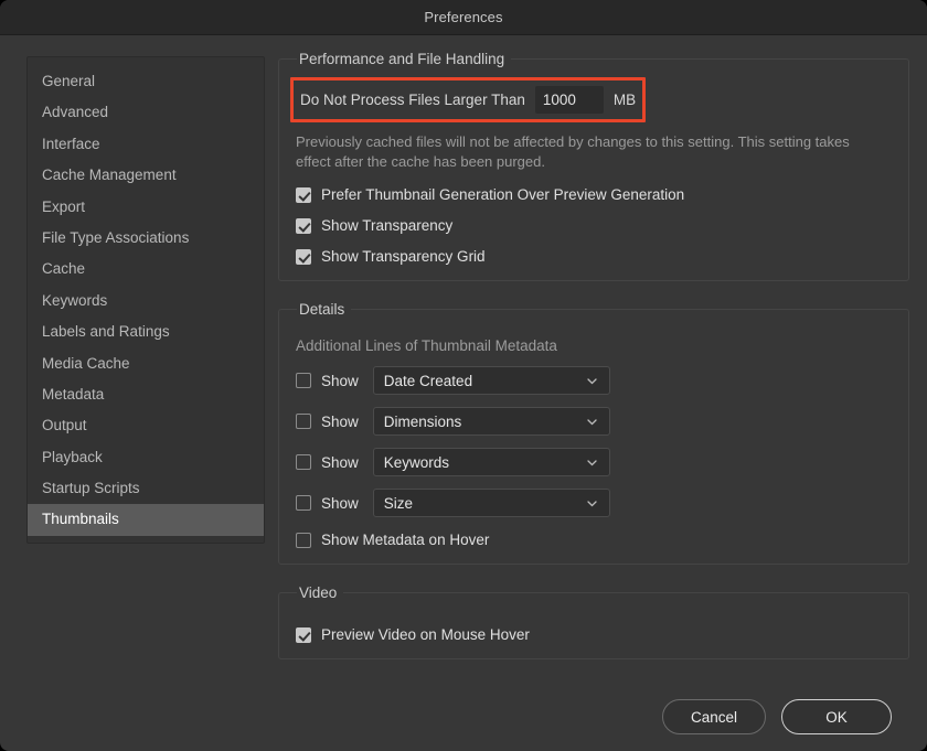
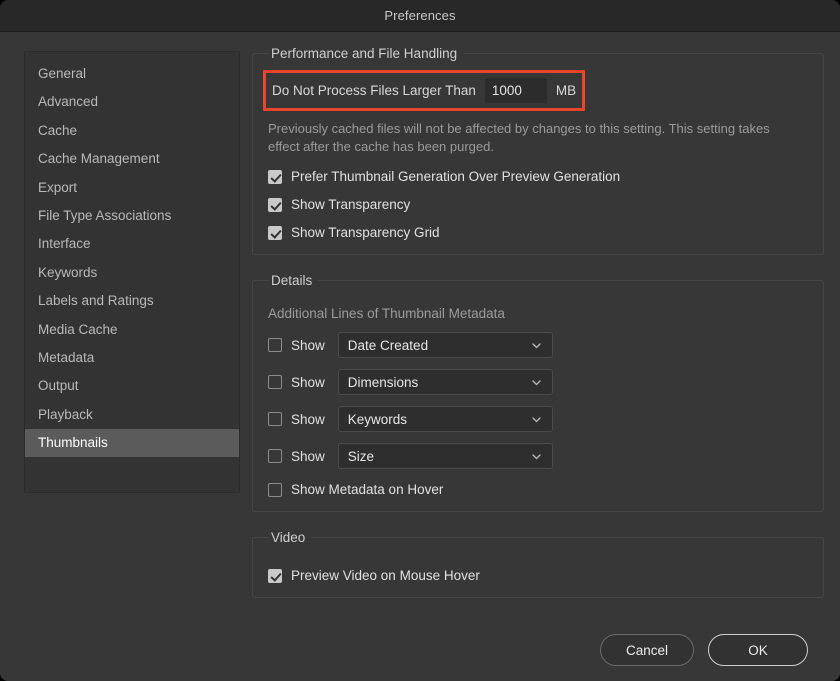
  Preferences
  General
  Advanced
- Interface
+ Cache
  Cache Management
  Export
  File Type Associations
- Cache
+ Interface
  Keywords
  Labels and Ratings
  Media Cache
  Metadata
  Output
  Playback
- Startup Scripts
  Thumbnails
  Performance and File Handling
  Do Not Process Files Larger Than
  1000
  MB
  Previously cached files will not be affected by changes to this setting. This setting takes effect after the cache has been purged.
  Prefer Thumbnail Generation Over Preview Generation
  Show Transparency
  Show Transparency Grid
  Details
  Additional Lines of Thumbnail Metadata
  Show
  Date Created
  Show
  Dimensions
  Show
  Keywords
  Show
  Size
  Show Metadata on Hover
  Video
  Preview Video on Mouse Hover
  Cancel
  OK
